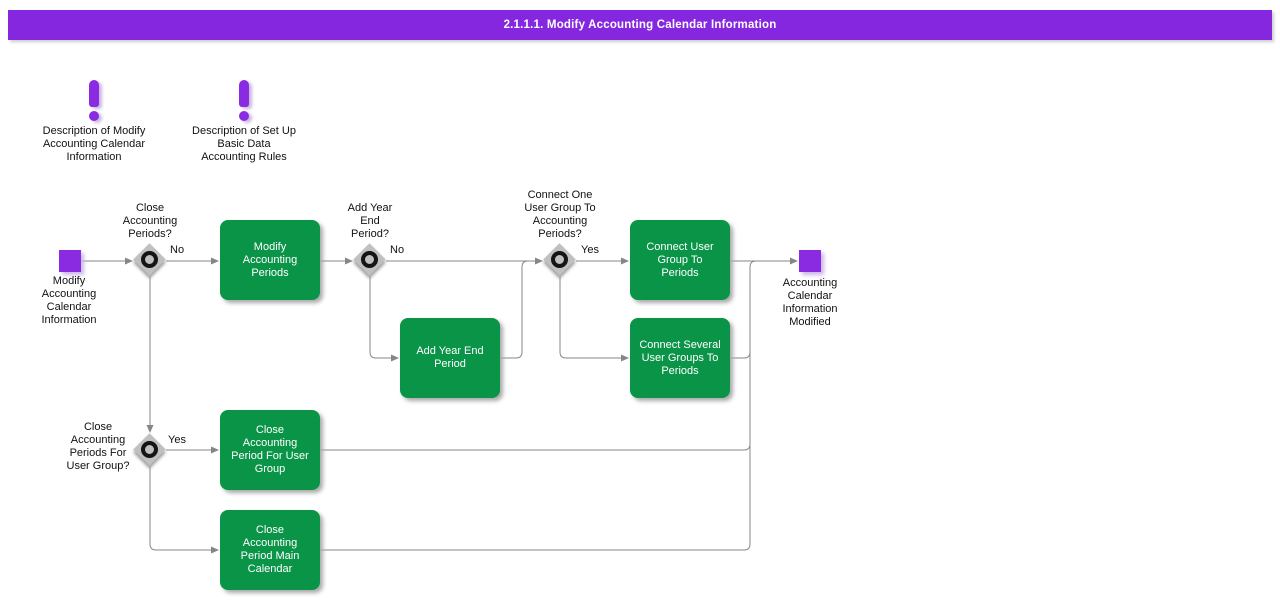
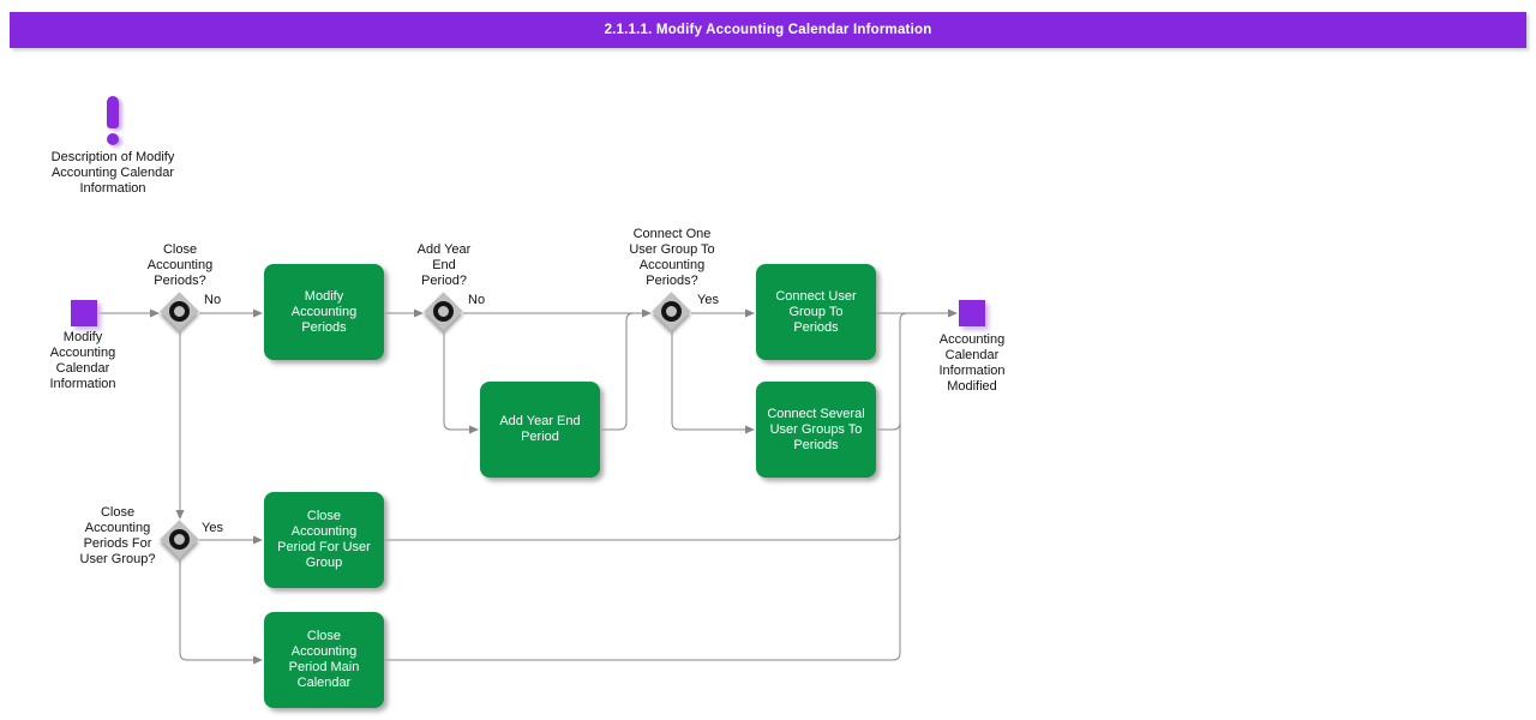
  2.1.1.1. Modify Accounting Calendar Information
  Description of Modify
  Accounting Calendar
  Information
- Description of Set Up
- Basic Data
- Accounting Rules
  Modify
  Accounting
  Calendar
  Information
  Accounting
  Calendar
  Information
  Modified
  Close
  Accounting
  Periods?
  No
  Add Year
  End
  Period?
  No
  Connect One
  User Group To
  Accounting
  Periods?
  Yes
  Close
  Accounting
  Periods For
  User Group?
  Yes
  Modify
  Accounting
  Periods
  Add Year End
  Period
  Connect User
  Group To
  Periods
  Connect Several
  User Groups To
  Periods
  Close
  Accounting
  Period For User
  Group
  Close
  Accounting
  Period Main
  Calendar
